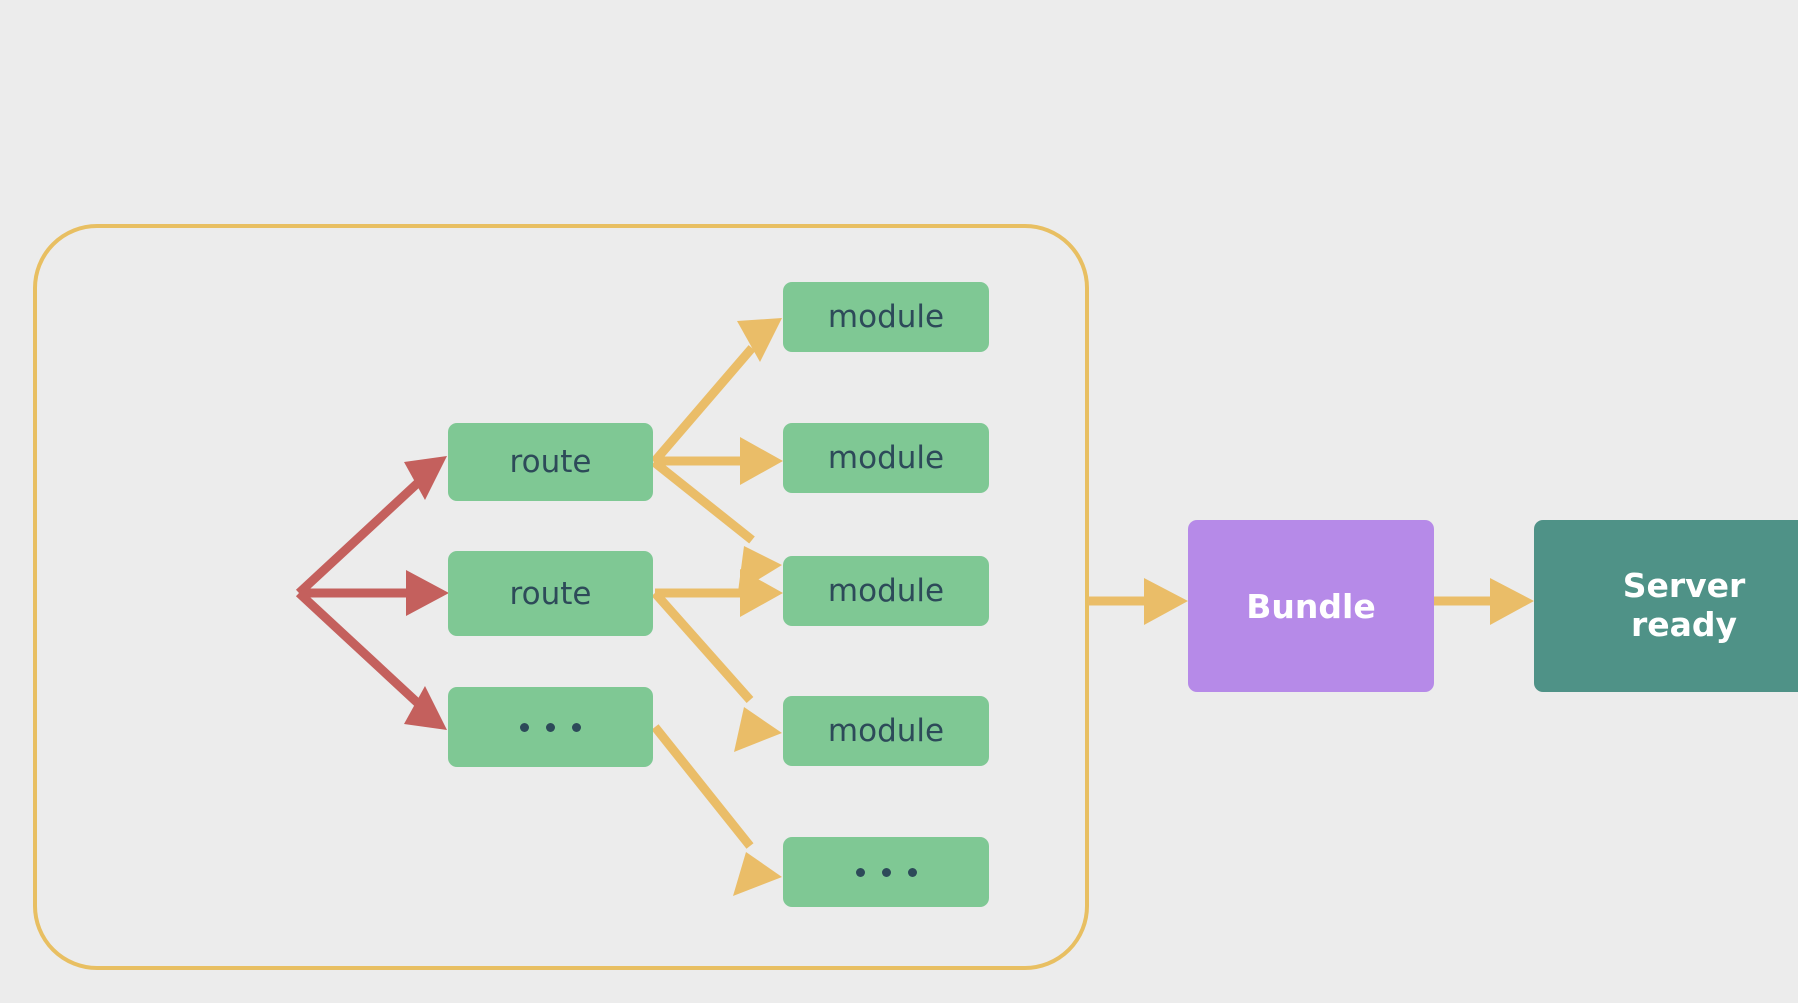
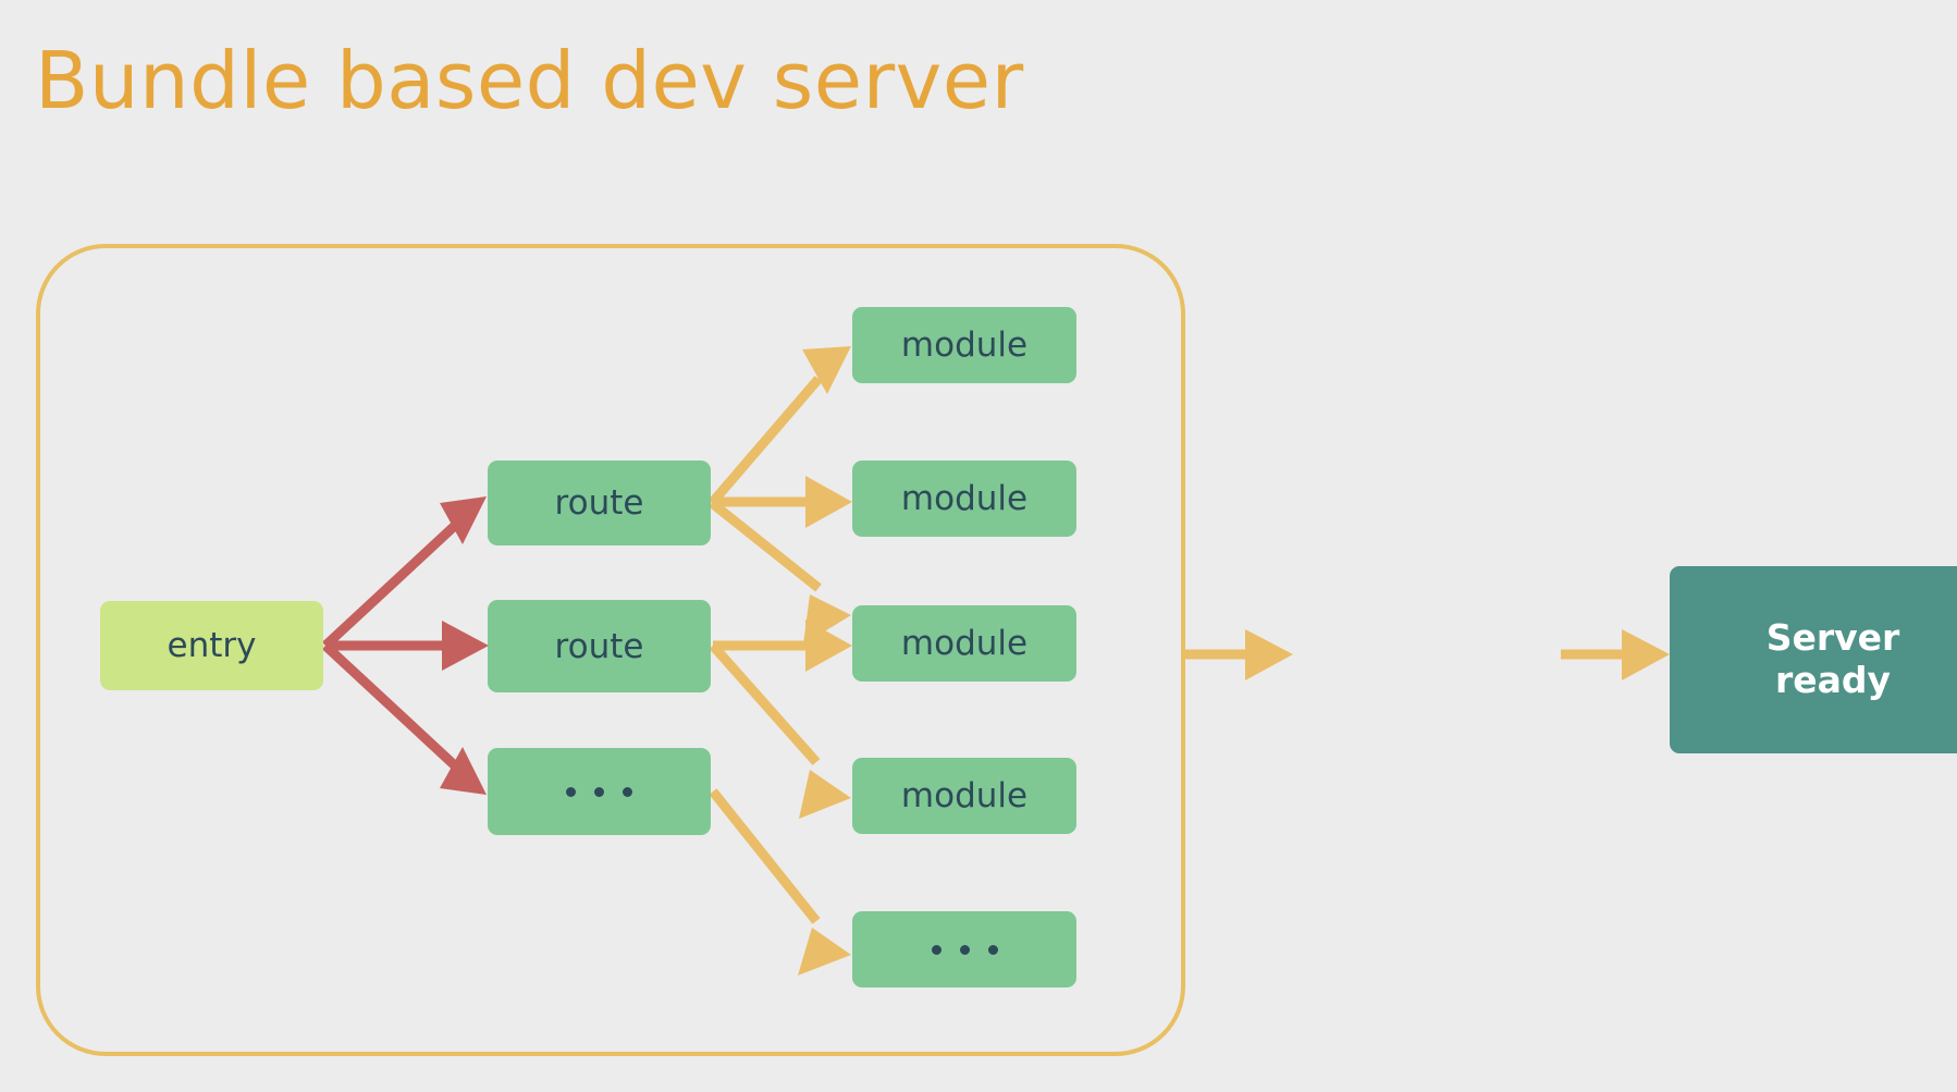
+ Bundle based dev server
+ entry
  route
  route
  module
  module
  module
  module
- Bundle
  Server
  ready
